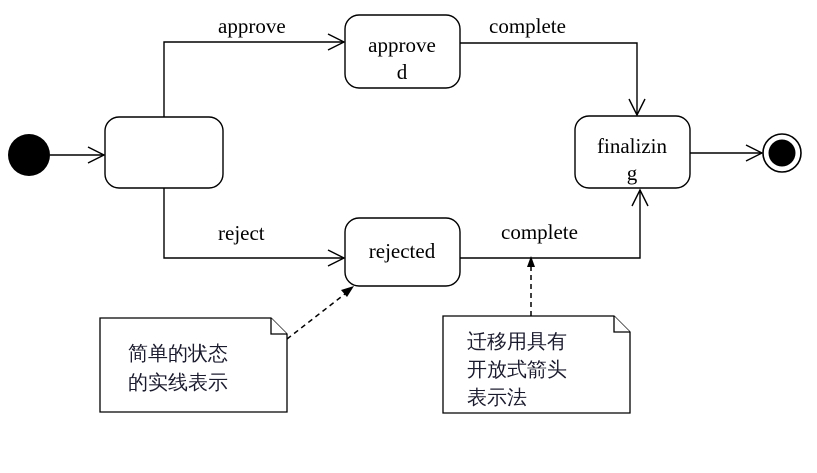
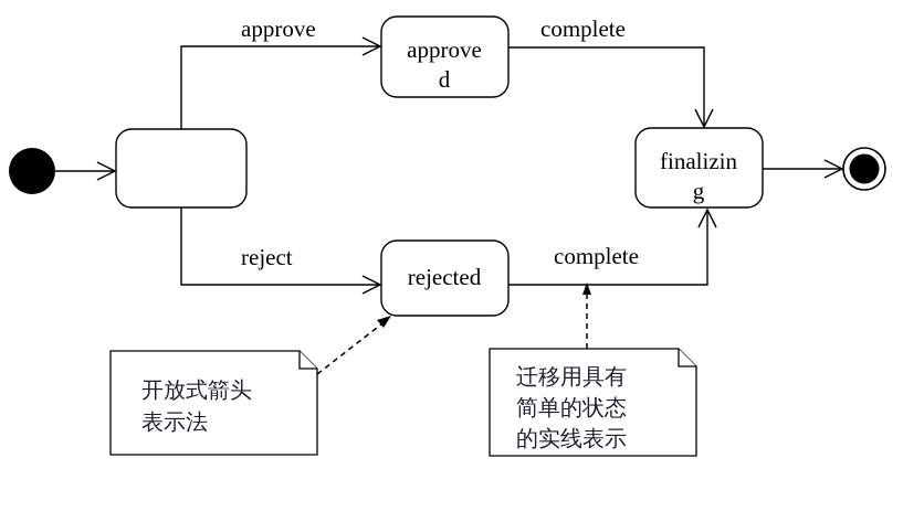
  approve
  reject
  complete
  complete
  approve
  d
  rejected
  finalizin
  g
- 简单的状态
+ 开放式箭头
- 的实线表示
+ 表示法
  迁移用具有
- 开放式箭头
+ 简单的状态
- 表示法
+ 的实线表示
